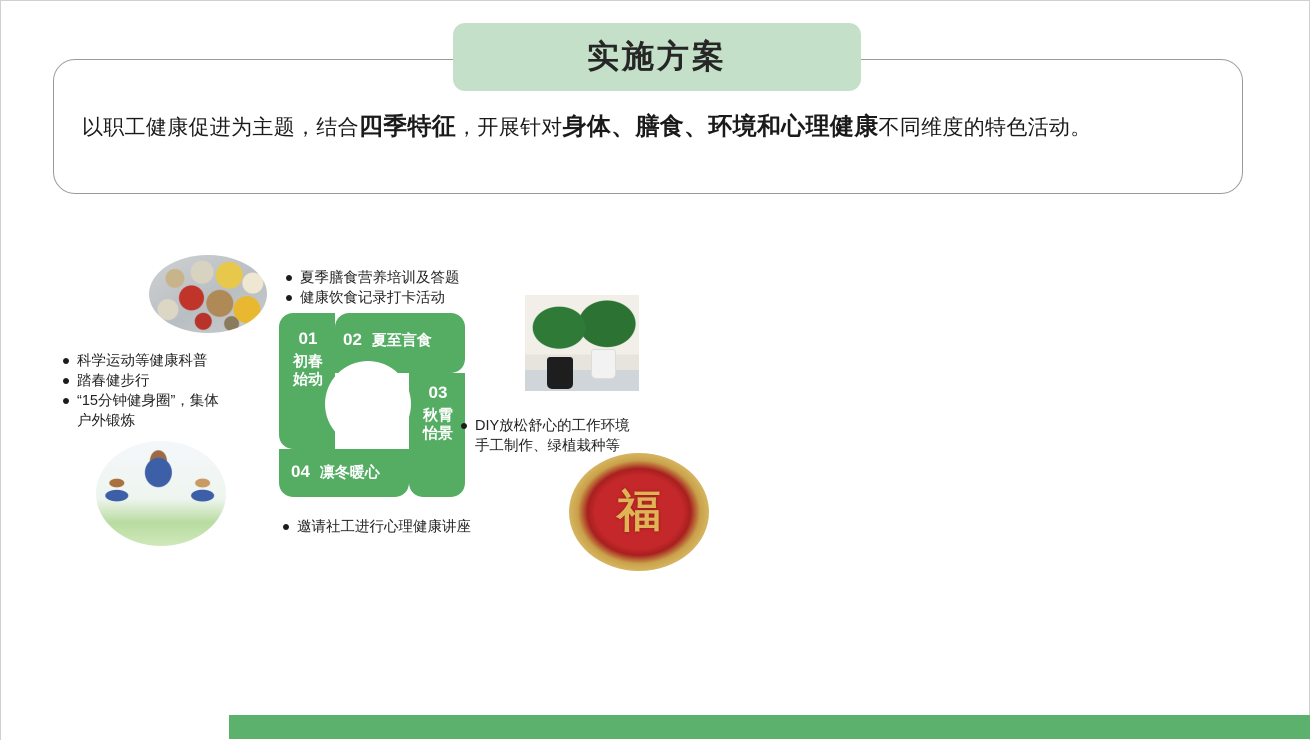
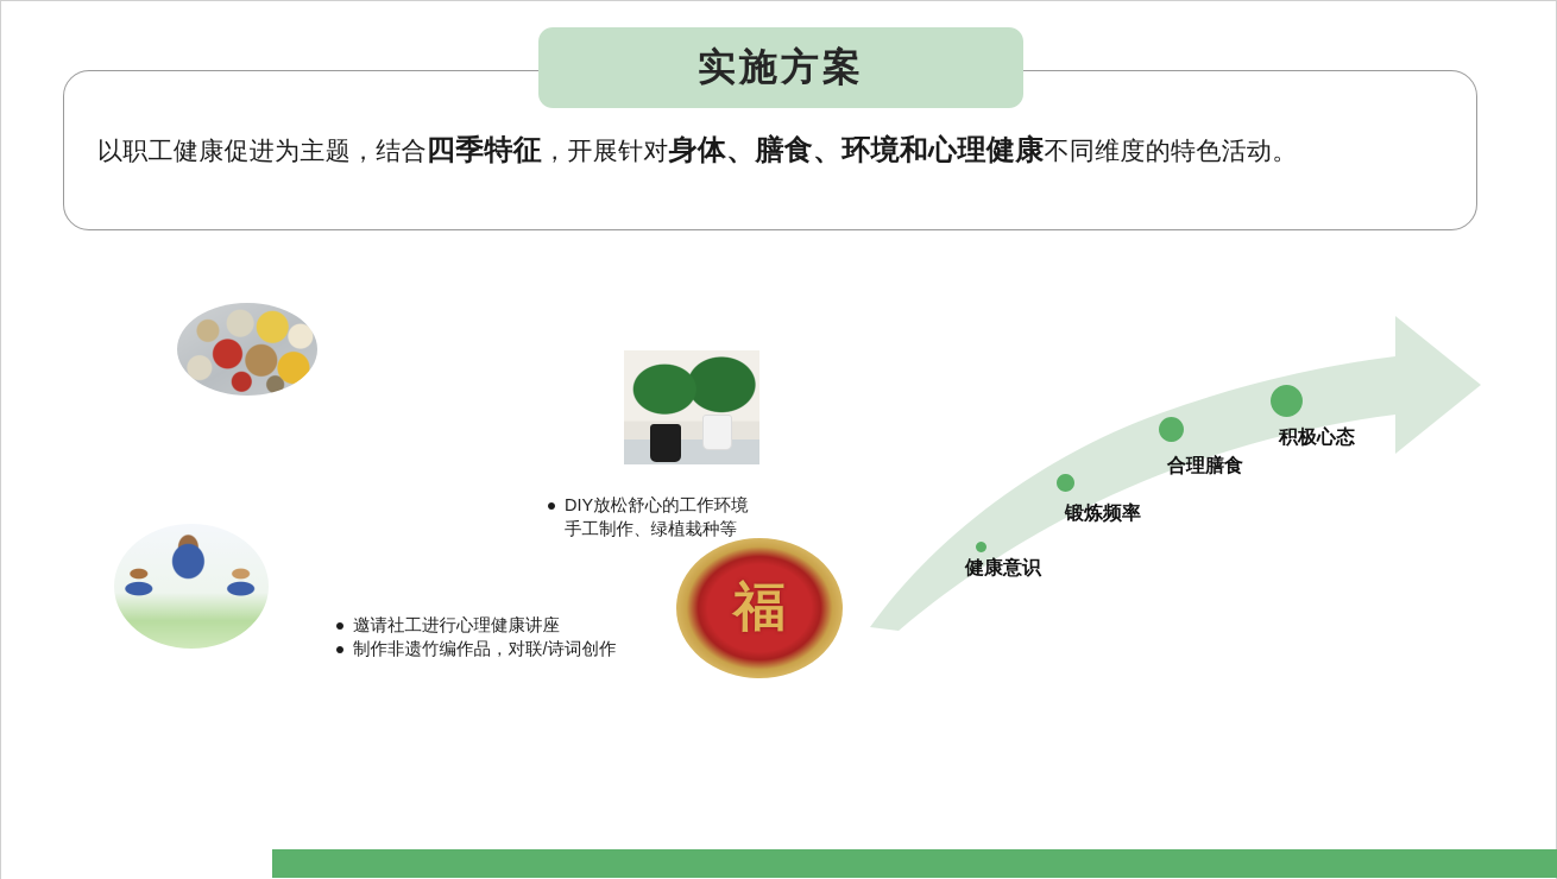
  以职工健康促进为主题，结合四季特征，开展针对身体、膳食、环境和心理健康不同维度的特色活动。
  实施方案
  福
- 01
- 初春始动
- 02
- 夏至言食
- 03
- 秋霄怡景
- 04
- 凛冬暖心
- 夏季膳食营养培训及答题
- 健康饮食记录打卡活动
- 科学运动等健康科普
- 踏春健步行
- “15分钟健身圈”，集体
- 户外锻炼
  DIY放松舒心的工作环境
  手工制作、绿植栽种等
  邀请社工进行心理健康讲座
+ 制作非遗竹编作品，对联/诗词创作
+ 健康意识
+ 锻炼频率
+ 合理膳食
+ 积极心态
